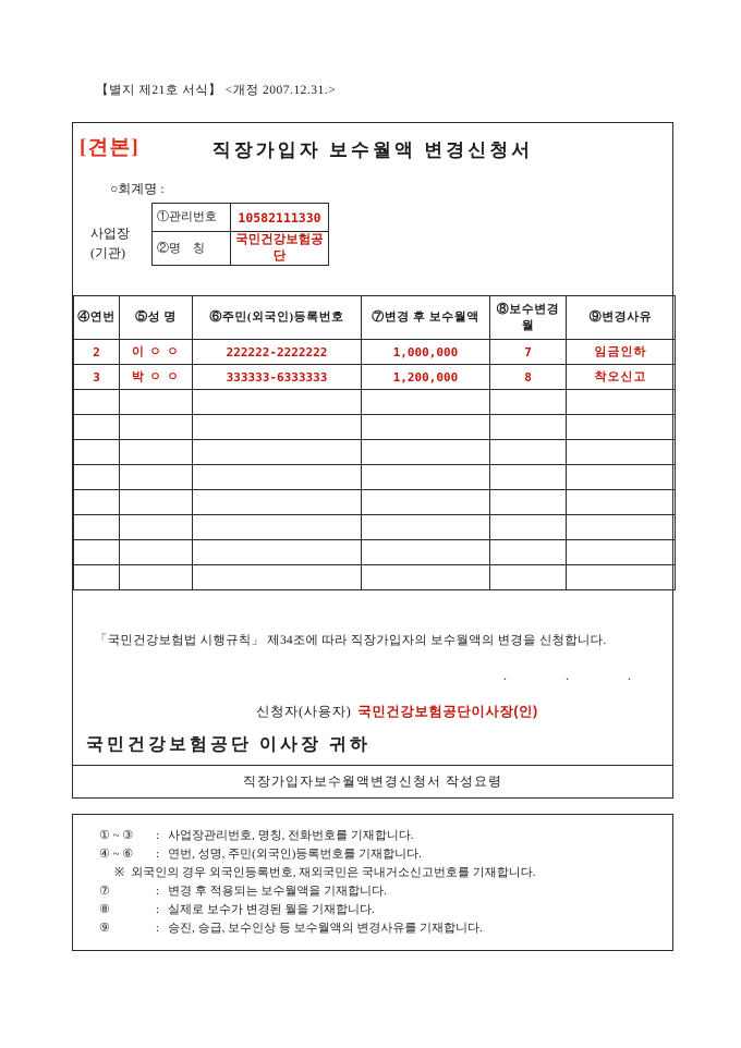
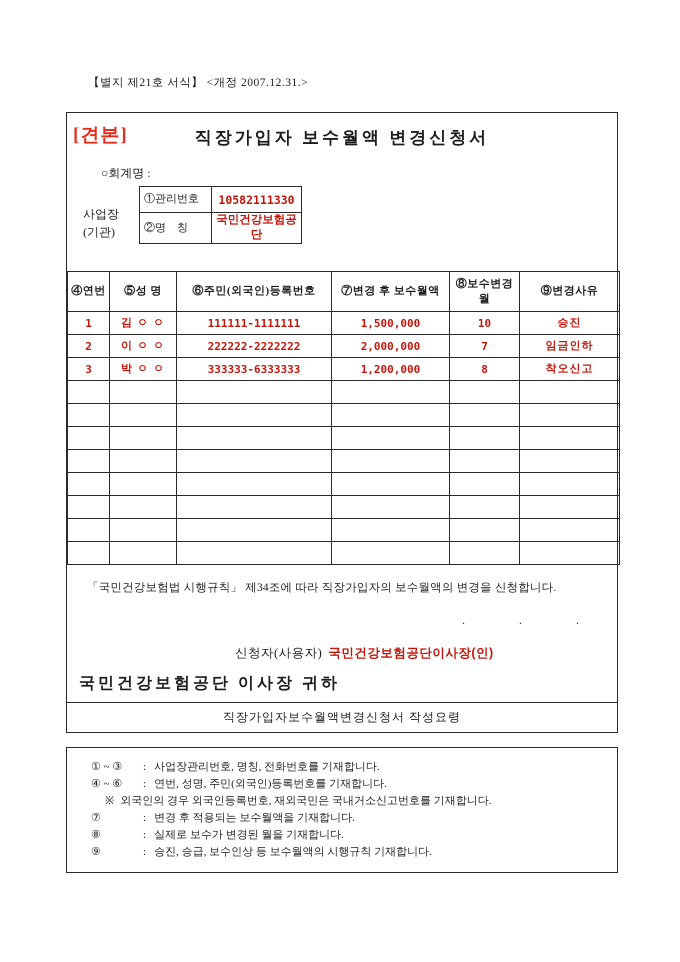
  【별지 제21호 서식】 <개정 2007.12.31.>
  [견본]
  직장가입자 보수월액 변경신청서
  ○회계명 :
  사업장
  (기관)
  ①관리번호	10582111330
  ②명 칭	국민건강보험공단
  ④연번	⑤성 명	⑥주민(외국인)등록번호	⑦변경 후 보수월액	⑧보수변경월	⑨변경사유
+ 1	김 ㅇ ㅇ	111111-1111111	1,500,000	10	승진
- 2	이 ㅇ ㅇ	222222-2222222	1,000,000	7	임금인하
+ 2	이 ㅇ ㅇ	222222-2222222	2,000,000	7	임금인하
  3	박 ㅇ ㅇ	333333-6333333	1,200,000	8	착오신고
  「국민건강보험법 시행규칙」 제34조에 따라 직장가입자의 보수월액의 변경을 신청합니다.
  . . .
  신청자(사용자) 국민건강보험공단이사장(인)
  국민건강보험공단 이사장 귀하
  직장가입자보수월액변경신청서 작성요령
  ① ~ ③
  :
  사업장관리번호, 명칭, 전화번호를 기재합니다.
  ④ ~ ⑥
  :
  연번, 성명, 주민(외국인)등록번호를 기재합니다.
  ※
  외국인의 경우 외국인등록번호, 재외국민은 국내거소신고번호를 기재합니다.
  ⑦
  :
  변경 후 적용되는 보수월액을 기재합니다.
  ⑧
  :
  실제로 보수가 변경된 월을 기재합니다.
  ⑨
  :
- 승진, 승급, 보수인상 등 보수월액의 변경사유를 기재합니다.
+ 승진, 승급, 보수인상 등 보수월액의 시행규칙 기재합니다.
